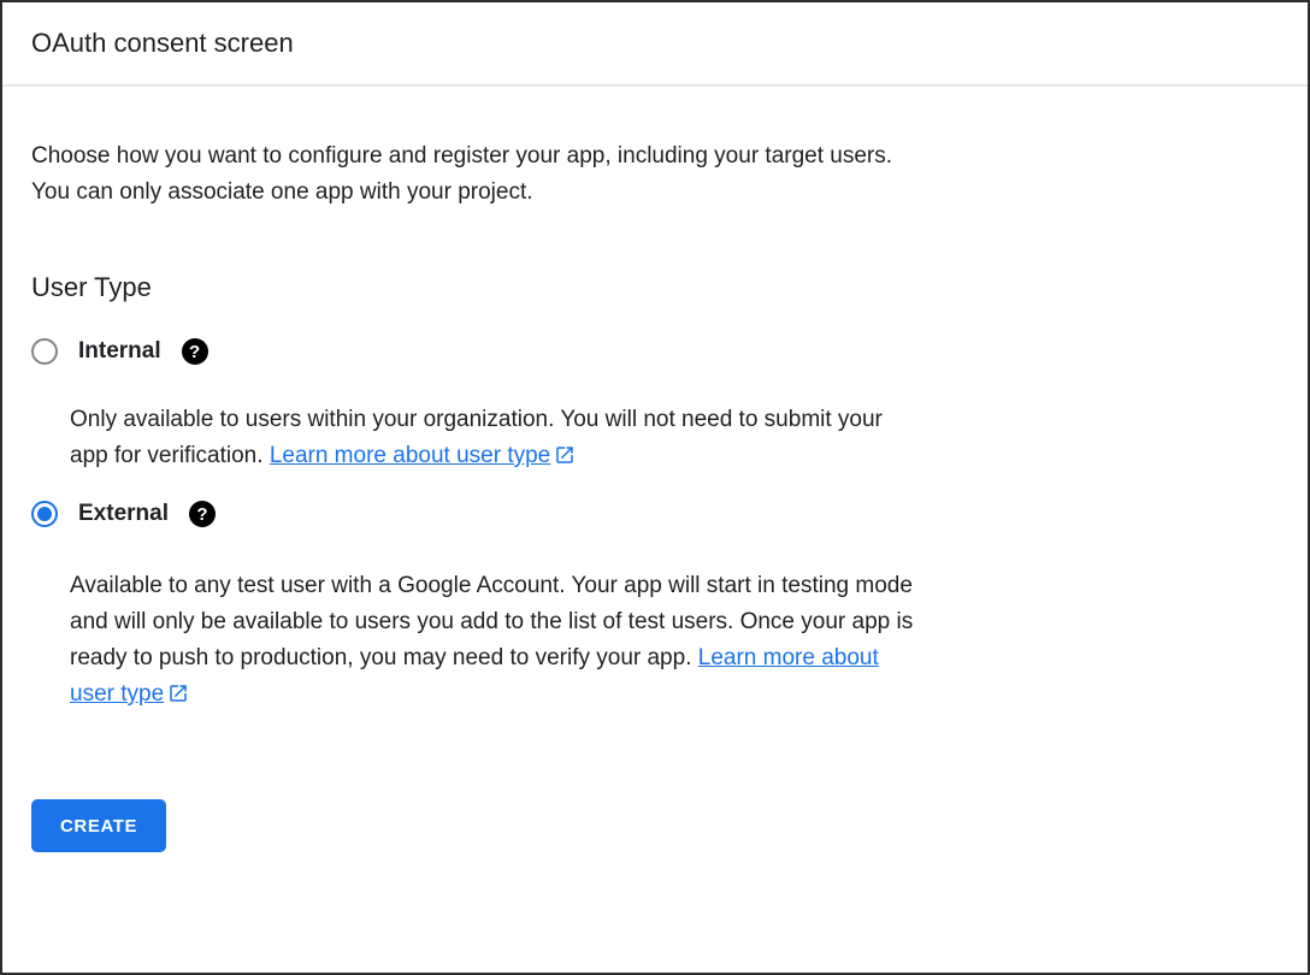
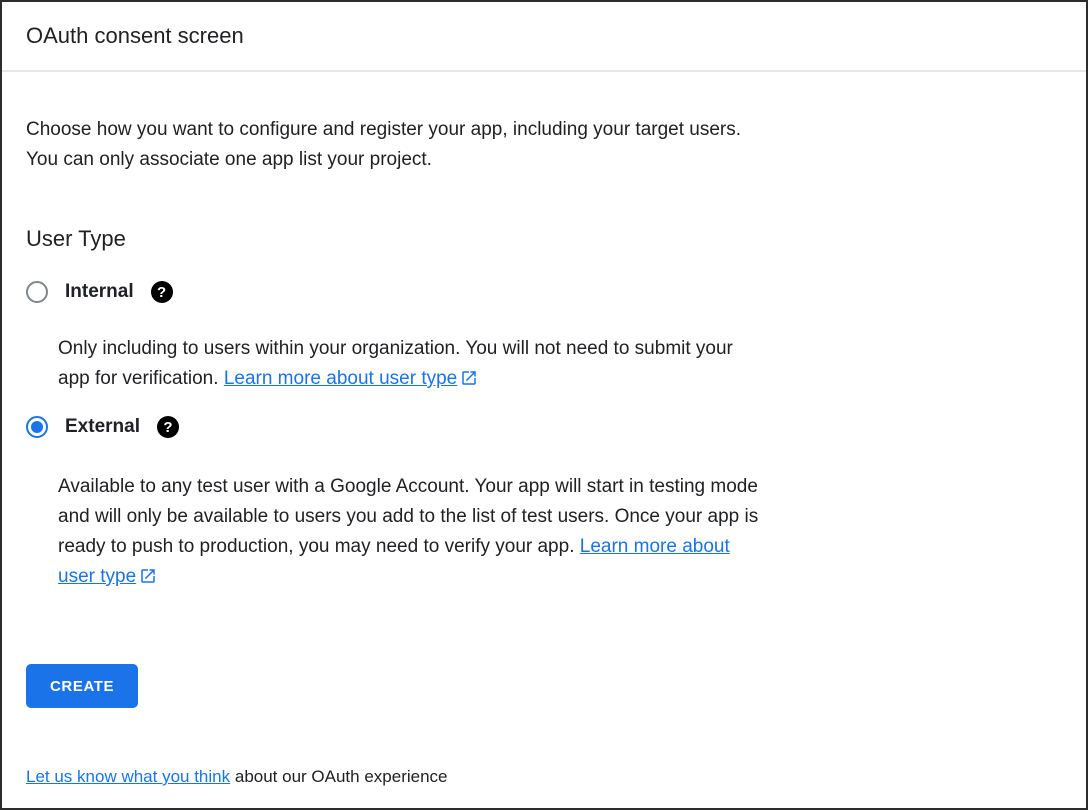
  OAuth consent screen
- Choose how you want to configure and register your app, including your target users. You can only associate one app with your project.
+ Choose how you want to configure and register your app, including your target users. You can only associate one app list your project.
  User Type
  Internal
  ?
- Only available to users within your organization. You will not need to submit your app for verification. Learn more about user type
+ Only including to users within your organization. You will not need to submit your app for verification. Learn more about user type
  External
  ?
  Available to any test user with a Google Account. Your app will start in testing mode and will only be available to users you add to the list of test users. Once your app is ready to push to production, you may need to verify your app. Learn more about user type
  CREATE
+ Let us know what you think about our OAuth experience
